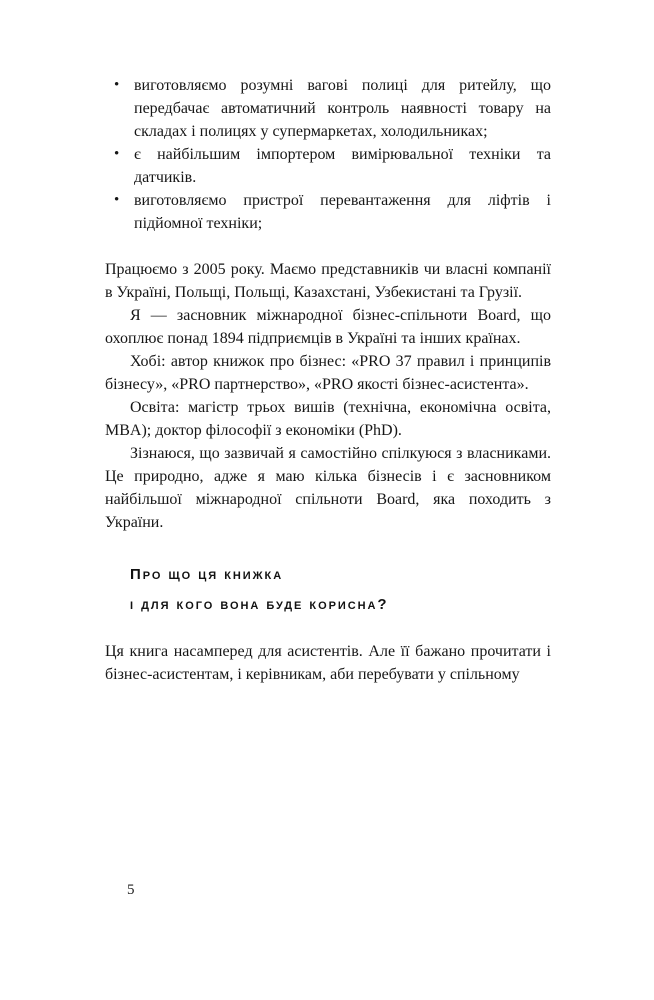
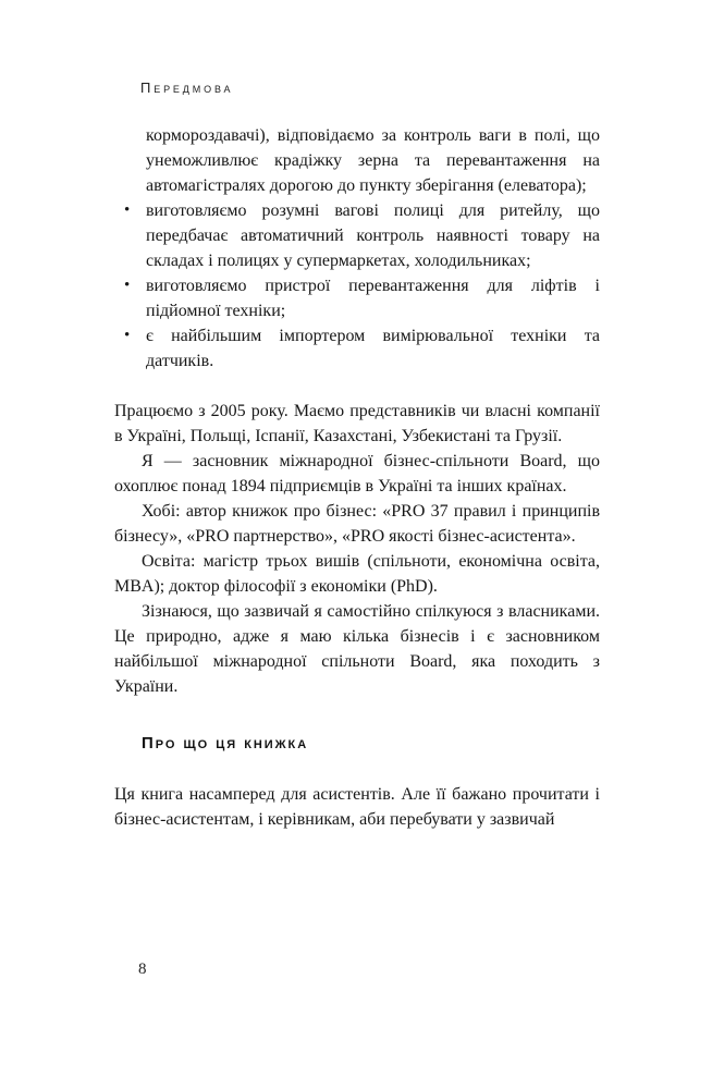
+ Передмова
+ кормороздавачі), відповідаємо за контроль ваги в полі, що унеможливлює крадіжку зерна та перевантаження на автомагістралях дорогою до пункту зберігання (елеватора);
  •
  виготовляємо розумні вагові полиці для ритейлу, що передбачає автоматичний контроль наявності товару на складах і полицях у супермаркетах, холодильниках;
  •
- є найбільшим імпортером вимірювальної техніки та датчиків.
+ виготовляємо пристрої перевантаження для ліфтів і підйомної техніки;
  •
- виготовляємо пристрої перевантаження для ліфтів і підйомної техніки;
+ є найбільшим імпортером вимірювальної техніки та датчиків.
- Працюємо з 2005 року. Маємо представників чи власні компанії в Україні, Польщі, Польщі, Казахстані, Узбекистані та Грузії.
+ Працюємо з 2005 року. Маємо представників чи власні компанії в Україні, Польщі, Іспанії, Казахстані, Узбекистані та Грузії.
  Я — засновник міжнародної бізнес-спільноти Board, що охоплює понад 1894 підприємців в Україні та інших країнах.
  Хобі: автор книжок про бізнес: «PRO 37 правил і принципів бізнесу», «PRO партнерство», «PRO якості бізнес-асистента».
- Освіта: магістр трьох вишів (технічна, економічна освіта, MBA); доктор філософії з економіки (PhD).
+ Освіта: магістр трьох вишів (спільноти, економічна освіта, MBA); доктор філософії з економіки (PhD).
  Зізнаюся, що зазвичай я самостійно спілкуюся з власниками. Це природно, адже я маю кілька бізнесів і є засновником найбільшої міжнародної спільноти Board, яка походить з України.
  Про що ця книжка
- і для кого вона буде корисна?
- Ця книга насамперед для асистентів. Але її бажано прочитати і бізнес-асистентам, і керівникам, аби перебувати у спільному
+ Ця книга насамперед для асистентів. Але її бажано прочитати і бізнес-асистентам, і керівникам, аби перебувати у зазвичай
- 5
+ 8
